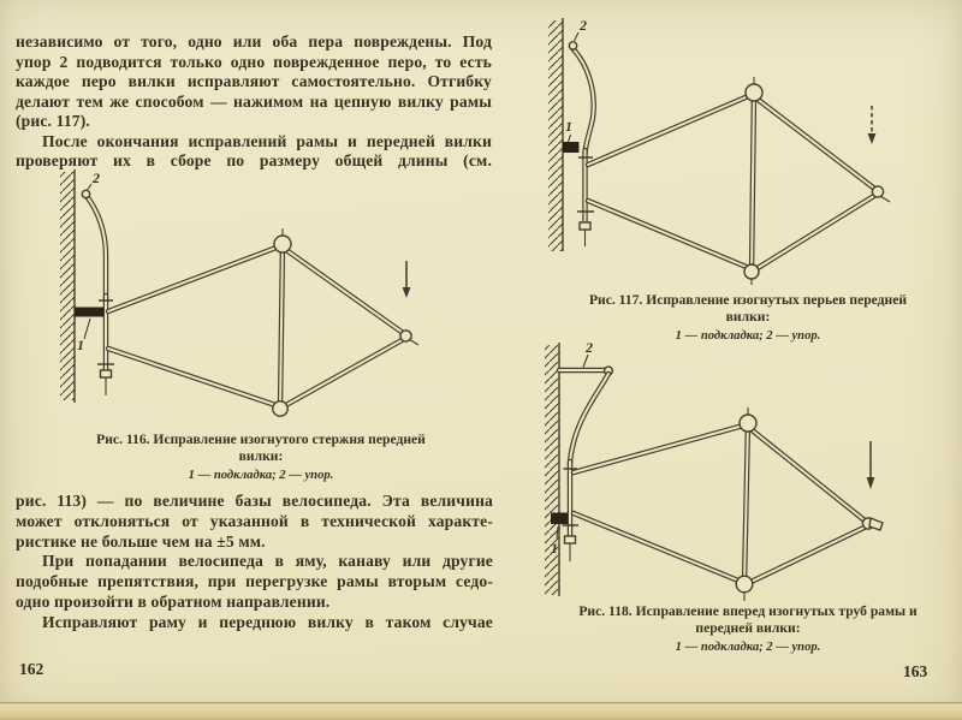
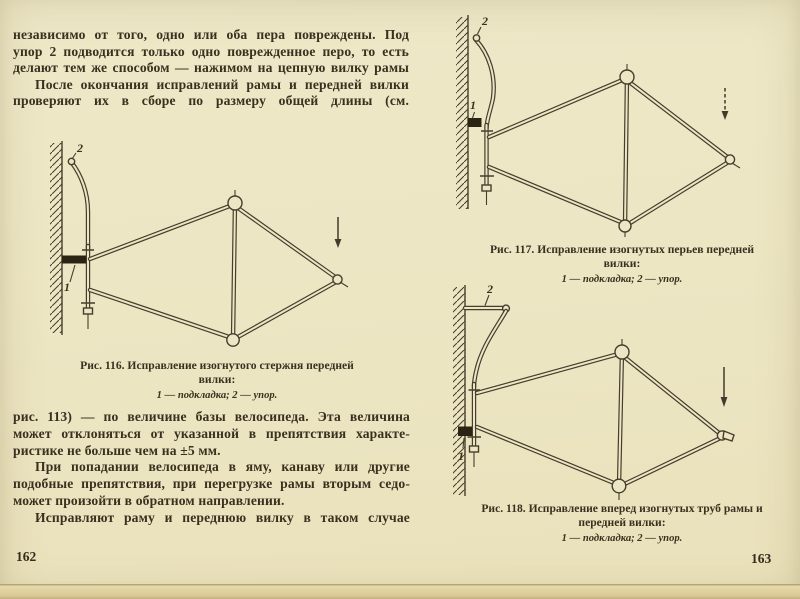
  независимо от того, одно или оба пера повреждены. Под
  упор 2 подводится только одно поврежденное перо, то есть
- каждое перо вилки исправляют самостоятельно. Отгибку
  делают тем же способом — нажимом на цепную вилку рамы
- (рис. 117).
  После окончания исправлений рамы и передней вилки
  проверяют их в сборе по размеру общей длины (см.
  2
  1
  Рис. 116. Исправление изогнутого стержня передней
  вилки:
  1 — подкладка; 2 — упор.
  рис. 113) — по величине базы велосипеда. Эта величина
- может отклоняться от указанной в технической характе-
+ может отклоняться от указанной в препятствия характе-
  ристике не больше чем на ±5 мм.
  При попадании велосипеда в яму, канаву или другие
  подобные препятствия, при перегрузке рамы вторым седо-
- одно произойти в обратном направлении.
+ может произойти в обратном направлении.
  Исправляют раму и переднюю вилку в таком случае
  2
  1
  Рис. 117. Исправление изогнутых перьев передней
  вилки:
  1 — подкладка; 2 — упор.
  2
  1
  Рис. 118. Исправление вперед изогнутых труб рамы и
  передней вилки:
  1 — подкладка; 2 — упор.
  162
  163
